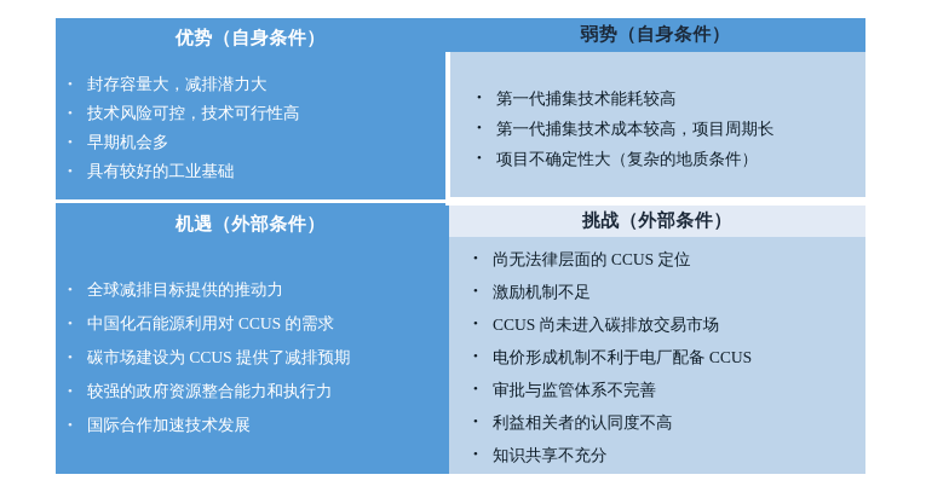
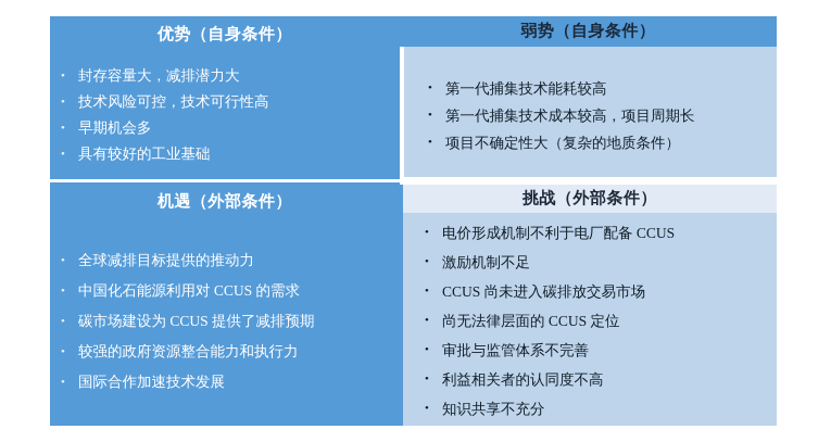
  优势（自身条件）
  •
  封存容量大，减排潜力大
  •
  技术风险可控，技术可行性高
  •
  早期机会多
  •
  具有较好的工业基础
  弱势（自身条件）
  •
  第一代捕集技术能耗较高
  •
  第一代捕集技术成本较高，项目周期长
  •
  项目不确定性大（复杂的地质条件）
  机遇（外部条件）
  •
  全球减排目标提供的推动力
  •
  中国化石能源利用对 CCUS 的需求
  •
  碳市场建设为 CCUS 提供了减排预期
  •
  较强的政府资源整合能力和执行力
  •
  国际合作加速技术发展
  挑战（外部条件）
  •
- 尚无法律层面的 CCUS 定位
+ 电价形成机制不利于电厂配备 CCUS
  •
  激励机制不足
  •
  CCUS 尚未进入碳排放交易市场
  •
- 电价形成机制不利于电厂配备 CCUS
+ 尚无法律层面的 CCUS 定位
  •
  审批与监管体系不完善
  •
  利益相关者的认同度不高
  •
  知识共享不充分
